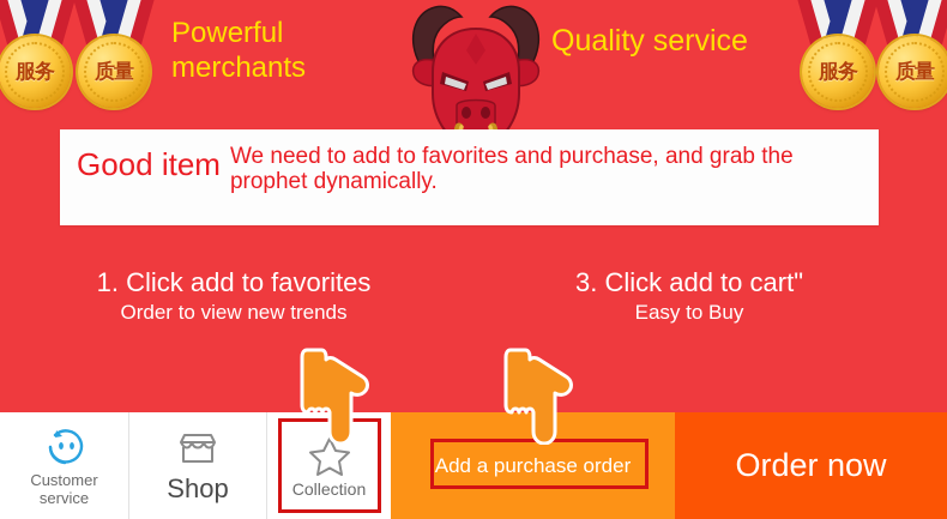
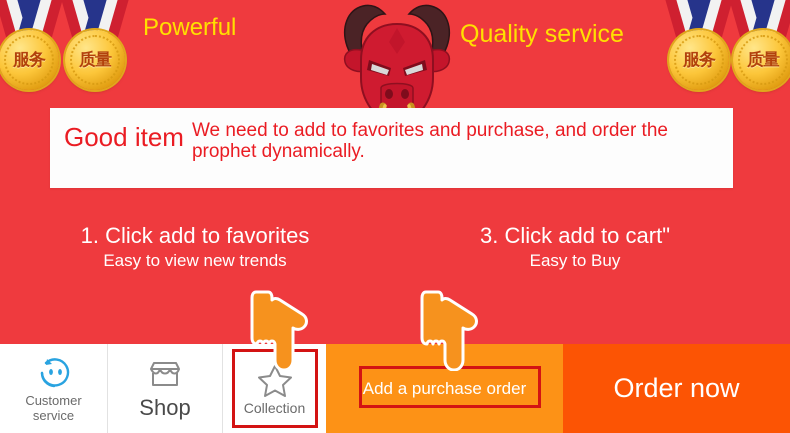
  服务
  质量
  服务
  质量
  Powerful
- merchants
  Quality service
  Good item
- We need to add to favorites and purchase, and grab the
+ We need to add to favorites and purchase, and order the
  prophet dynamically.
  1. Click add to favorites
- Order to view new trends
+ Easy to view new trends
  3. Click add to cart"
  Easy to Buy
  Customer
  service
  Shop
  Collection
  Add a purchase order
  Order now
